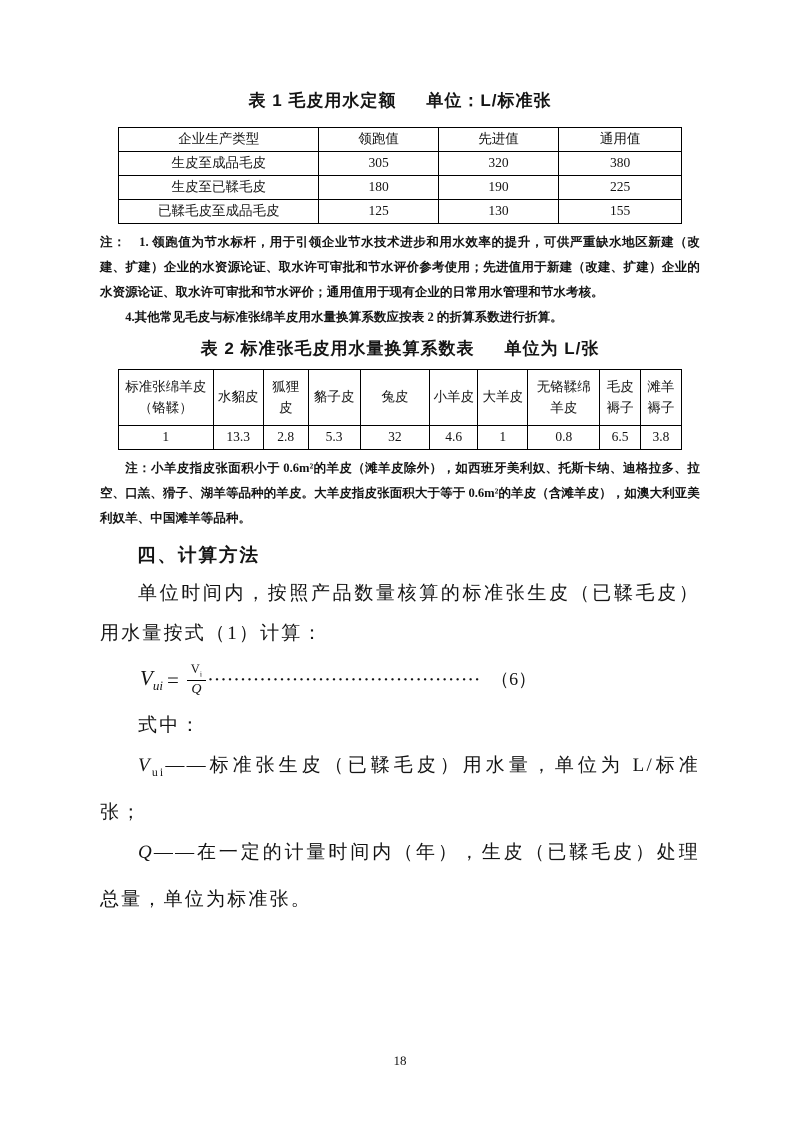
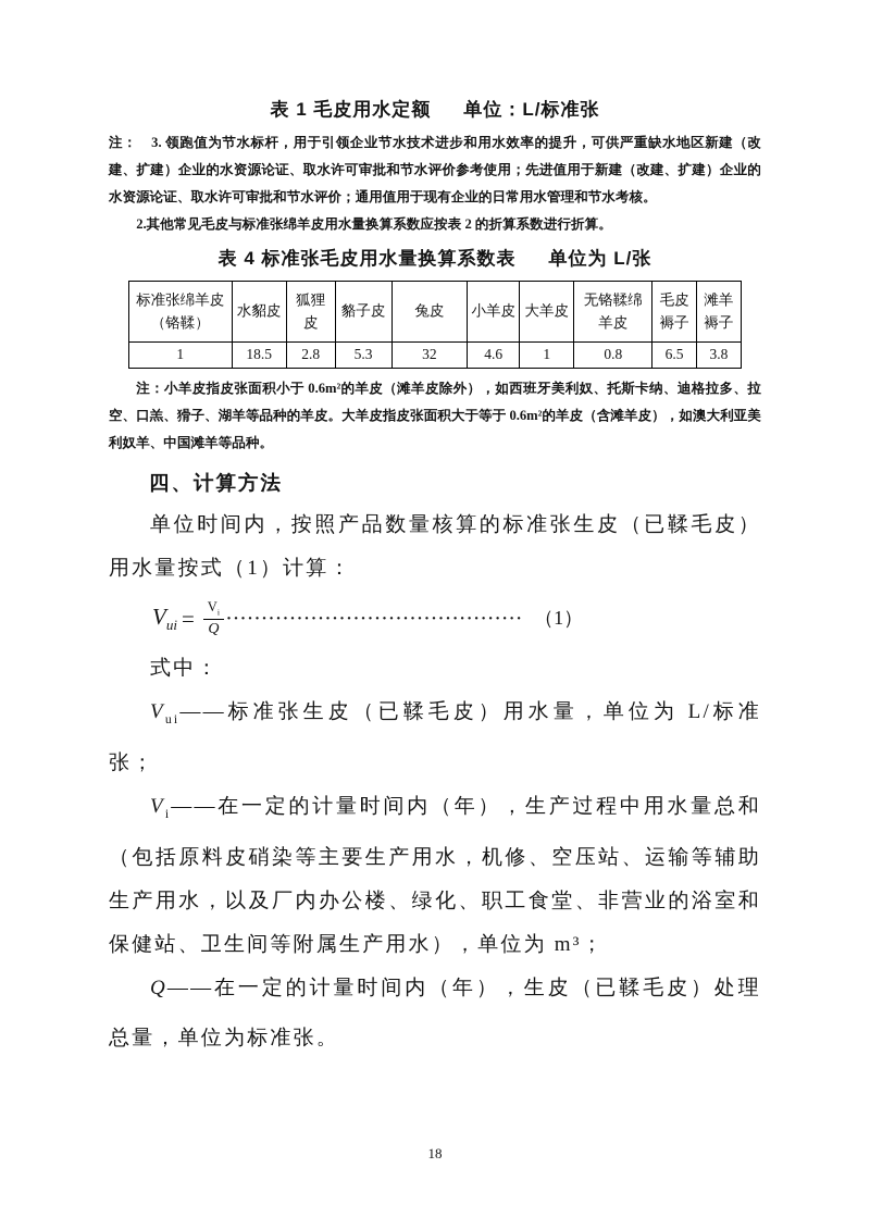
  表 1 毛皮用水定额
  单位：L/标准张
- 企业生产类型	领跑值	先进值	通用值
- 生皮至成品毛皮	305	320	380
- 生皮至已鞣毛皮	180	190	225
- 已鞣毛皮至成品毛皮	125	130	155
- 注： 1. 领跑值为节水标杆，用于引领企业节水技术进步和用水效率的提升，可供严重缺水地区新建（改建、扩建）企业的水资源论证、取水许可审批和节水评价参考使用；先进值用于新建（改建、扩建）企业的水资源论证、取水许可审批和节水评价；通用值用于现有企业的日常用水管理和节水考核。
+ 注： 3. 领跑值为节水标杆，用于引领企业节水技术进步和用水效率的提升，可供严重缺水地区新建（改建、扩建）企业的水资源论证、取水许可审批和节水评价参考使用；先进值用于新建（改建、扩建）企业的水资源论证、取水许可审批和节水评价；通用值用于现有企业的日常用水管理和节水考核。
- 4.其他常见毛皮与标准张绵羊皮用水量换算系数应按表 2 的折算系数进行折算。
+ 2.其他常见毛皮与标准张绵羊皮用水量换算系数应按表 2 的折算系数进行折算。
- 表 2 标准张毛皮用水量换算系数表
+ 表 4 标准张毛皮用水量换算系数表
  单位为 L/张
  标准张绵羊皮（铬鞣）	水貂皮	狐狸皮	貉子皮	兔皮	小羊皮	大羊皮	无铬鞣绵羊皮	毛皮褥子	滩羊褥子
- 1	13.3	2.8	5.3	32	4.6	1	0.8	6.5	3.8
+ 1	18.5	2.8	5.3	32	4.6	1	0.8	6.5	3.8
  注：小羊皮指皮张面积小于 0.6m²的羊皮（滩羊皮除外），如西班牙美利奴、托斯卡纳、迪格拉多、拉空、口羔、猾子、湖羊等品种的羊皮。大羊皮指皮张面积大于等于 0.6m²的羊皮（含滩羊皮），如澳大利亚美利奴羊、中国滩羊等品种。
  四、计算方法
  单位时间内，按照产品数量核算的标准张生皮（已鞣毛皮）用水量按式（1）计算：
  Vui
  =
  Vi
  Q
  ··········································
- （6）
+ （1）
  式中：
  Vui——标准张生皮（已鞣毛皮）用水量，单位为 L/标准张；
+ Vi——在一定的计量时间内（年），生产过程中用水量总和（包括原料皮硝染等主要生产用水，机修、空压站、运输等辅助生产用水，以及厂内办公楼、绿化、职工食堂、非营业的浴室和保健站、卫生间等附属生产用水），单位为 m³；
  Q——在一定的计量时间内（年），生皮（已鞣毛皮）处理总量，单位为标准张。
  18
